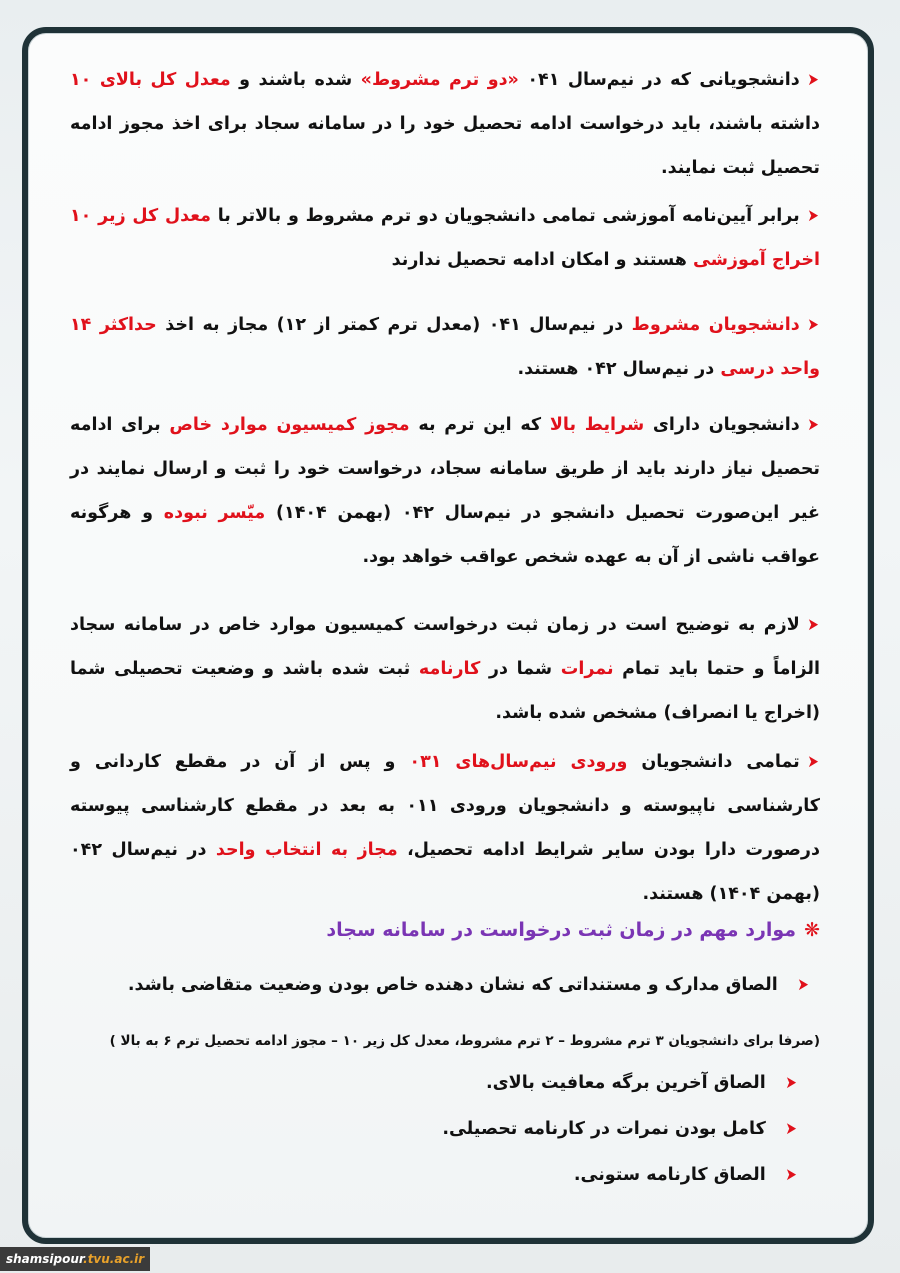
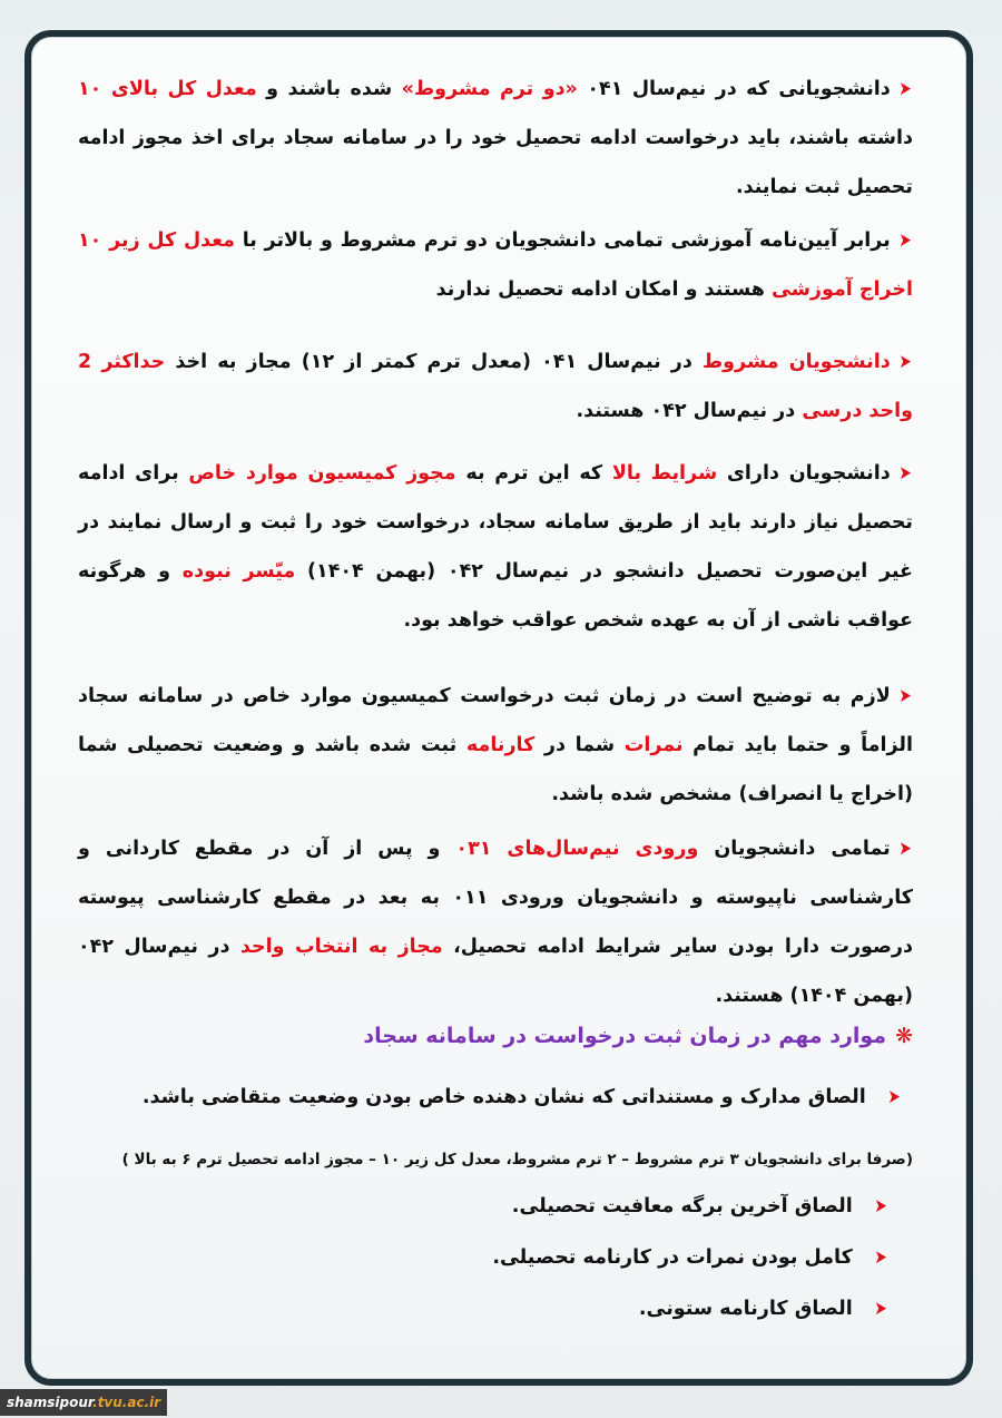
  ➤دانشجویانی که در نیم‌سال ۰۴۱ «دو ترم مشروط» شده باشند و معدل کل بالای ۱۰ داشته باشند، باید درخواست ادامه تحصیل خود را در سامانه سجاد برای اخذ مجوز ادامه تحصیل ثبت نمایند.
  ➤برابر آیین‌نامه آموزشی تمامی دانشجویان دو ترم مشروط و بالاتر با معدل کل زیر ۱۰ اخراج آموزشی هستند و امکان ادامه تحصیل ندارند
- ➤دانشجویان مشروط در نیم‌سال ۰۴۱ (معدل ترم کمتر از ۱۲) مجاز به اخذ حداکثر ۱۴ واحد درسی در نیم‌سال ۰۴۲ هستند.
+ ➤دانشجویان مشروط در نیم‌سال ۰۴۱ (معدل ترم کمتر از ۱۲) مجاز به اخذ حداکثر 2 واحد درسی در نیم‌سال ۰۴۲ هستند.
  ➤دانشجویان دارای شرایط بالا که این ترم به مجوز کمیسیون موارد خاص برای ادامه تحصیل نیاز دارند باید از طریق سامانه سجاد، درخواست خود را ثبت و ارسال نمایند در غیر این‌صورت تحصیل دانشجو در نیم‌سال ۰۴۲ (بهمن ۱۴۰۴) میّسر نبوده و هرگونه عواقب ناشی از آن به عهده شخص عواقب خواهد بود.
  ➤لازم به توضیح است در زمان ثبت درخواست کمیسیون موارد خاص در سامانه سجاد الزاماً و حتما باید تمام نمرات شما در کارنامه ثبت شده باشد و وضعیت تحصیلی شما (اخراج یا انصراف) مشخص شده باشد.
  ➤تمامی دانشجویان ورودی نیم‌سال‌های ۰۳۱ و پس از آن در مقطع کاردانی و کارشناسی ناپیوسته و دانشجویان ورودی ۰۱۱ به بعد در مقطع کارشناسی پیوسته درصورت دارا بودن سایر شرایط ادامه تحصیل، مجاز به انتخاب واحد در نیم‌سال ۰۴۲ (بهمن ۱۴۰۴) هستند.
  ❋موارد مهم در زمان ثبت درخواست در سامانه سجاد
  ➤الصاق مدارک و مستنداتی که نشان دهنده خاص بودن وضعیت متقاضی باشد.
  (صرفا برای دانشجویان ۳ ترم مشروط – ۲ ترم مشروط، معدل کل زیر ۱۰ – مجوز ادامه تحصیل ترم ۶ به بالا )
- ➤الصاق آخرین برگه معافیت بالای.
+ ➤الصاق آخرین برگه معافیت تحصیلی.
  ➤کامل بودن نمرات در کارنامه تحصیلی.
  ➤الصاق کارنامه ستونی.
  shamsipour.tvu.ac.ir
